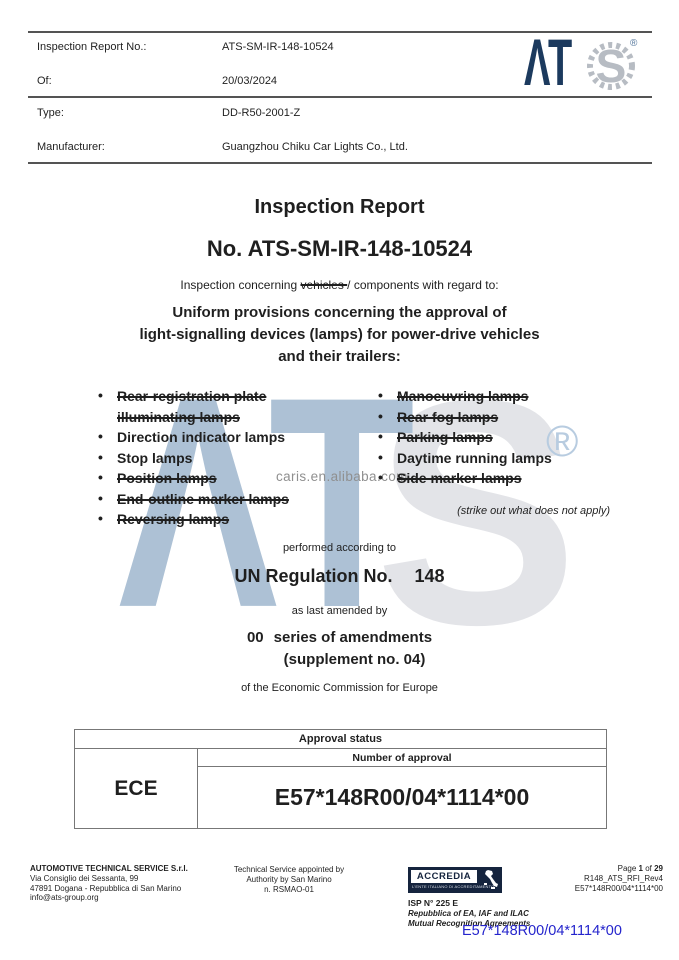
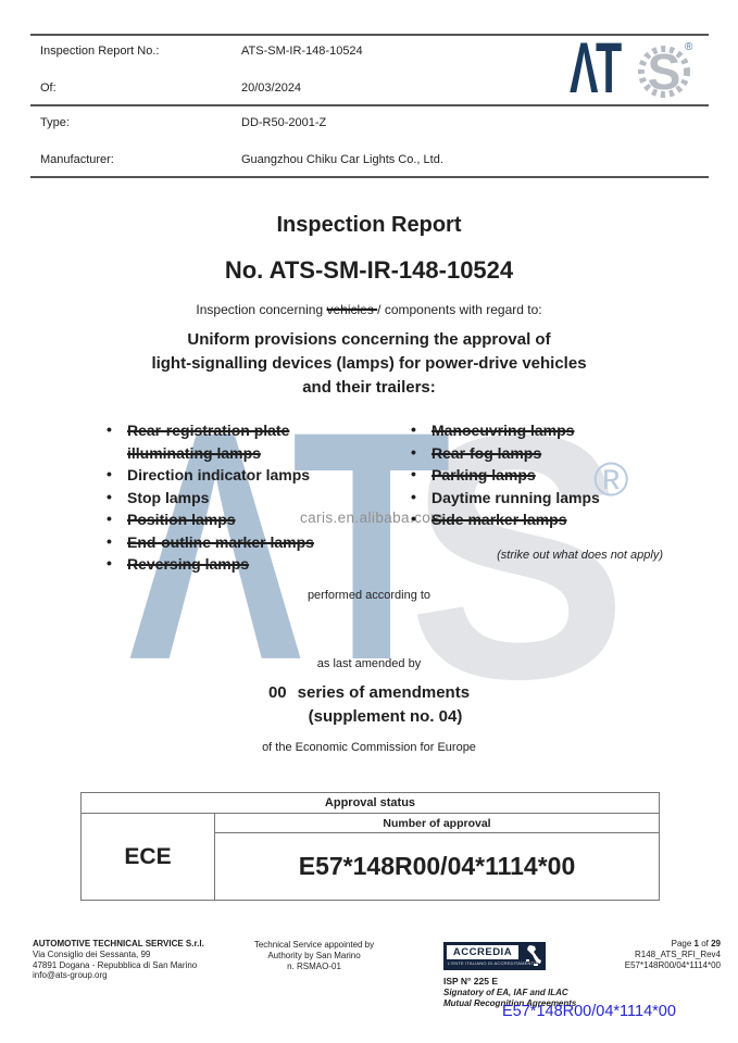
  S
  ΛT
  ®
  caris.en.alibaba.com
  Inspection Report No.:
  ATS-SM-IR-148-10524
  Of:
  20/03/2024
  Type:
  DD-R50-2001-Z
  Manufacturer:
  Guangzhou Chiku Car Lights Co., Ltd.
  S
  ΛT
  ®
  Inspection Report
  No. ATS-SM-IR-148-10524
  Inspection concerning vehicles / components with regard to:
  Uniform provisions concerning the approval of
  light-signalling devices (lamps) for power-drive vehicles
  and their trailers:
  •
  Rear-registration plate illuminating lamps
  •
  Direction indicator lamps
  •
  Stop lamps
  •
  Position lamps
  •
  End-outline marker lamps
  •
  Reversing lamps
  •
  Manoeuvring lamps
  •
  Rear fog lamps
  •
  Parking lamps
  •
  Daytime running lamps
  •
  Side marker lamps
  (strike out what does not apply)
  performed according to
- UN Regulation No. 148
  as last amended by
  00 series of amendments
  (supplement no. 04)
  of the Economic Commission for Europe
  Approval status
  ECE
  Number of approval
  E57*148R00/04*1114*00
  AUTOMOTIVE TECHNICAL SERVICE S.r.l.
  Via Consiglio dei Sessanta, 99
  47891 Dogana - Repubblica di San Marino
  info@ats-group.org
  Technical Service appointed by
  Authority by San Marino
  n. RSMAO-01
  ACCREDIA
  ISP N° 225 E
- Repubblica of EA, IAF and ILAC
+ Signatory of EA, IAF and ILAC
  Mutual Recognition Agreements
  Page 1 of 29
  R148_ATS_RFI_Rev4
  E57*148R00/04*1114*00
  E57*148R00/04*1114*00
